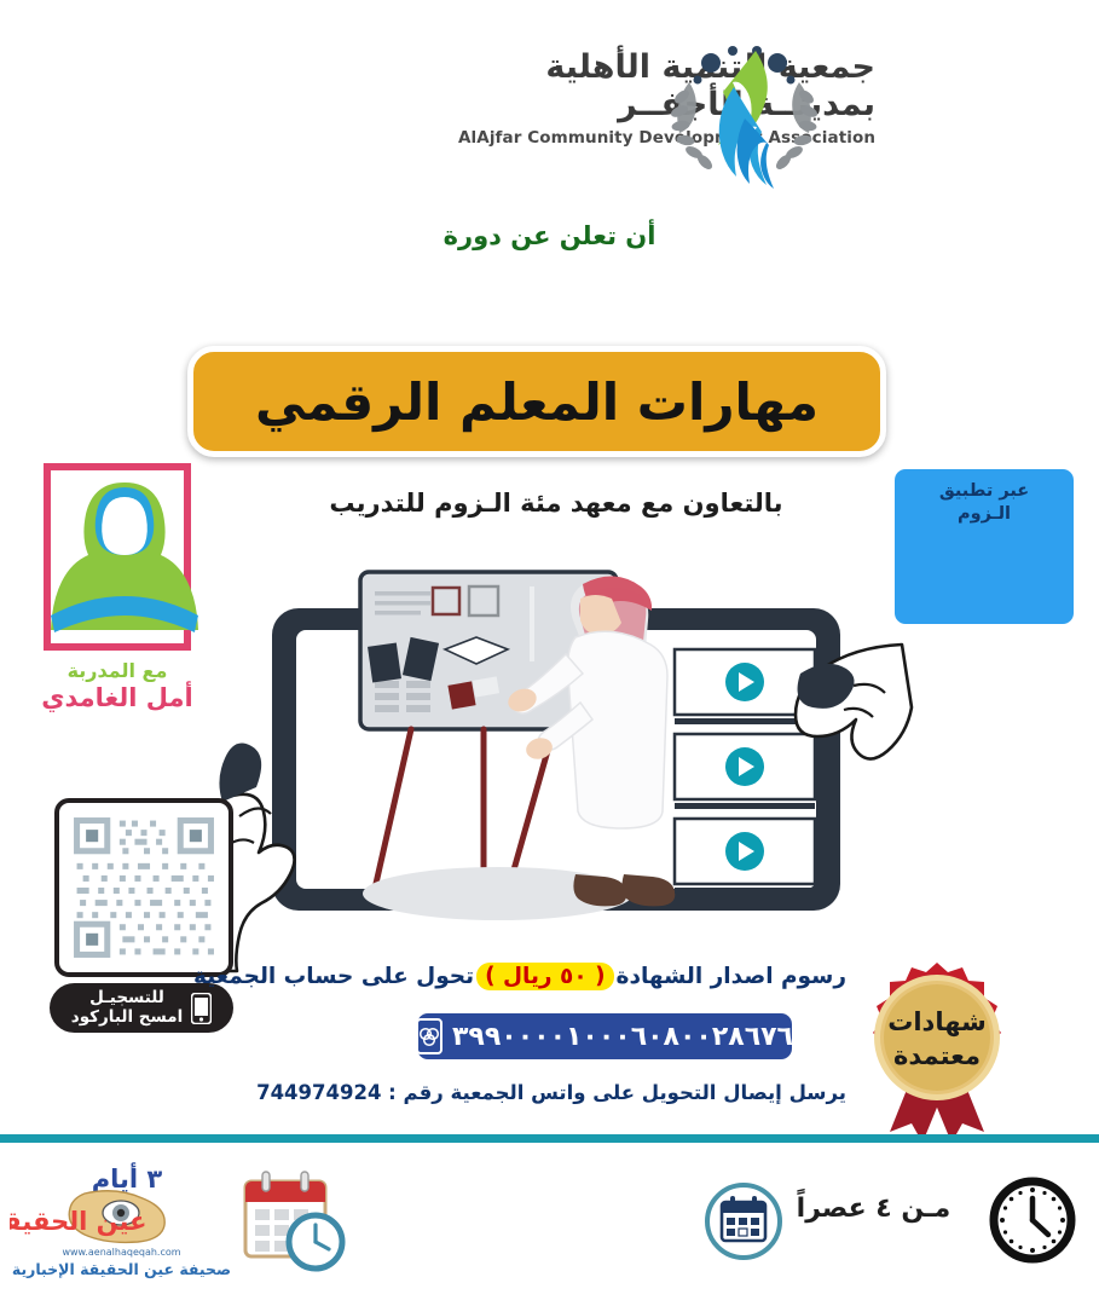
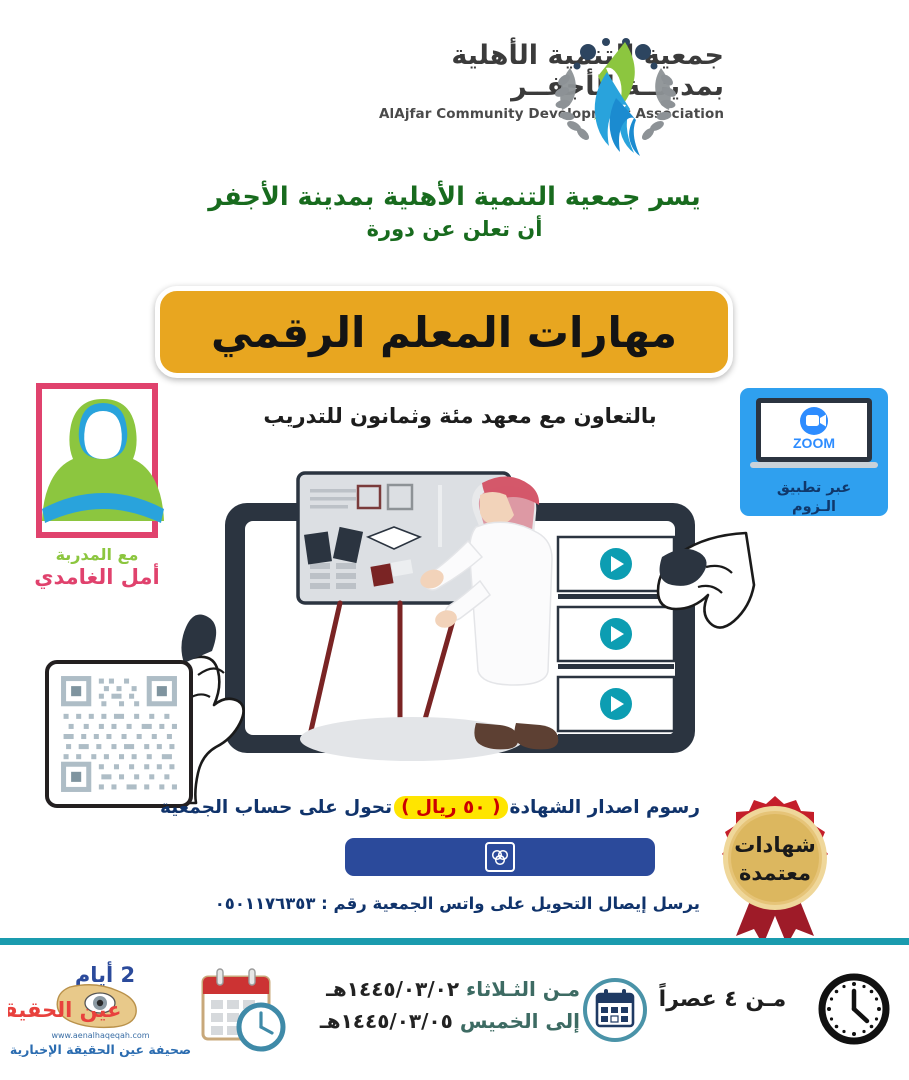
  جمعيةتنية الأهلية
  بمديــةأفــر
  AlAjfar Community Devop Assciation
+ يسر جمعية التنمية الأهلية بمدينة الأجفر
  أن تعلن عن دورة
  مهارات المعلم الرقمي
- بالتعاون مع معهد مئة الـزوم للتدريب
+ بالتعاون مع معهد مئة وثمانون للتدريب
  مع المدربة
  أمل الغامدي
+ ZOOM
  عبر تطبيق
  الـزوم
- للتسجيـل
- امسح الباركود
  رسوم اصدار الشهادة( ٥٠ ريال )تحول على حساب الجمعية
- ٣٩٩٠٠٠٠١٠٠٠٦٠٨٠٠٢٨٦٧٦
- يرسل إيصال التحويل على واتس الجمعية رقم : 744974924
+ يرسل إيصال التحويل على واتس الجمعية رقم : ٠٥٠١١٧٦٣٥٣
  شهادات
  معتمدة
- ٣ أيام
+ 2 أيام
  عين الحقيق
  www.aenalhaqeqah.com
  صحيفة عين الحقيقة الإخبارية
+ مـن الثـلاثاء ١٤٤٥/٠٣/٠٢هـ
+ إلى الخميس ١٤٤٥/٠٣/٠٥هـ
  مـن ٤ عصراً
